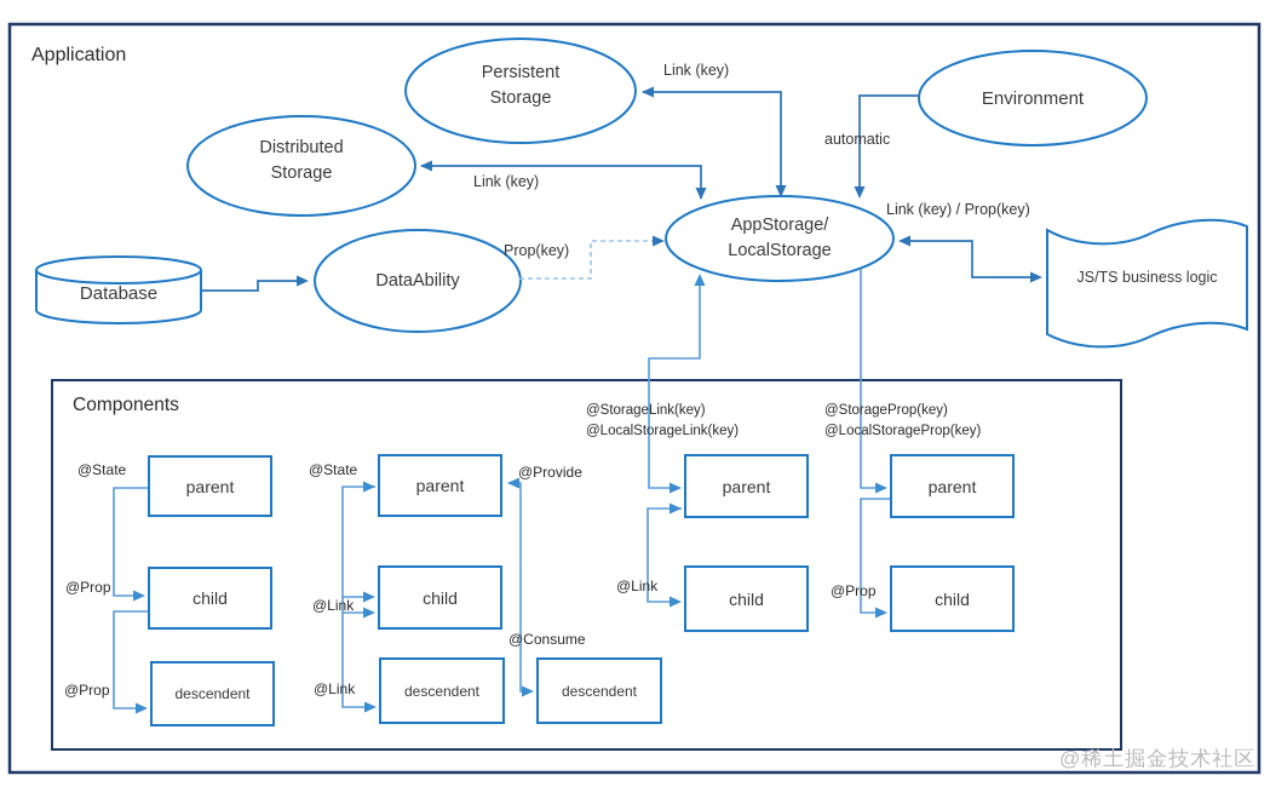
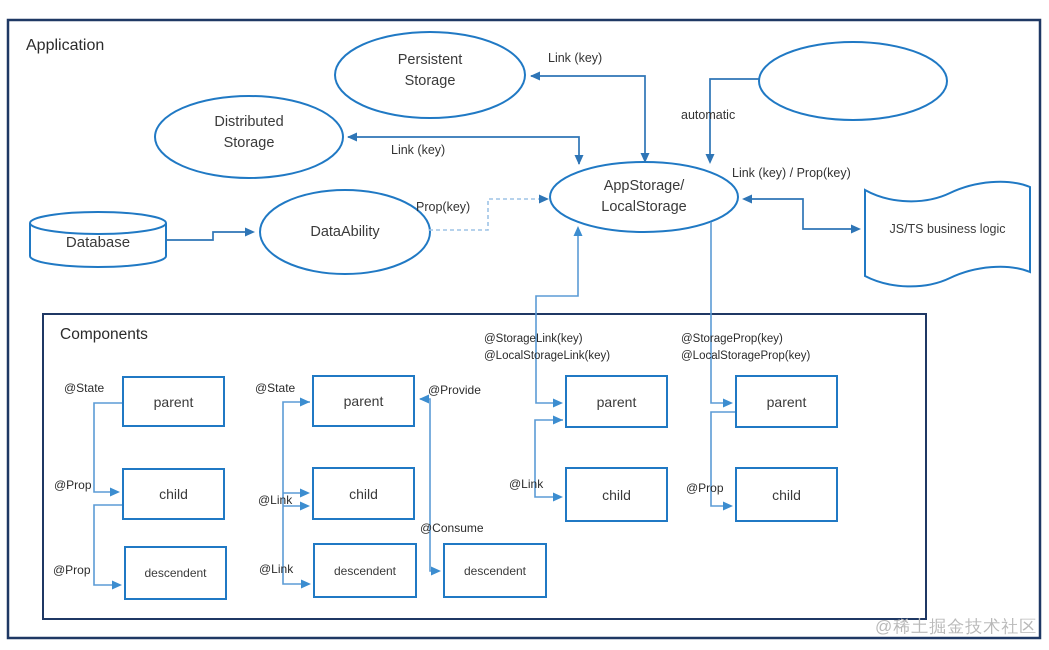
  Application
  Components
  Persistent
  Storage
  Distributed
  Storage
- Environment
  DataAbility
  AppStorage/
  LocalStorage
  Database
  JS/TS business logic
  Link (key)
  Link (key)
  automatic
  Prop(key)
  Link (key) / Prop(key)
  parent
  child
  descendent
  parent
  child
  descendent
  descendent
  parent
  child
  parent
  child
  @State
  @Prop
  @Prop
  @State
  @Link
  @Link
  @Provide
  @Consume
  @StorageLink(key)
  @LocalStorageLink(key)
  @Link
  @StorageProp(key)
  @LocalStorageProp(key)
  @Prop
  @稀土掘金技术社区
